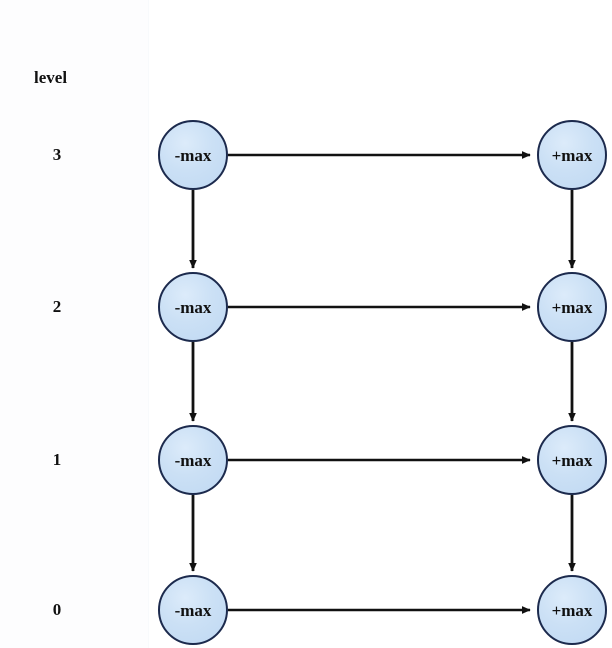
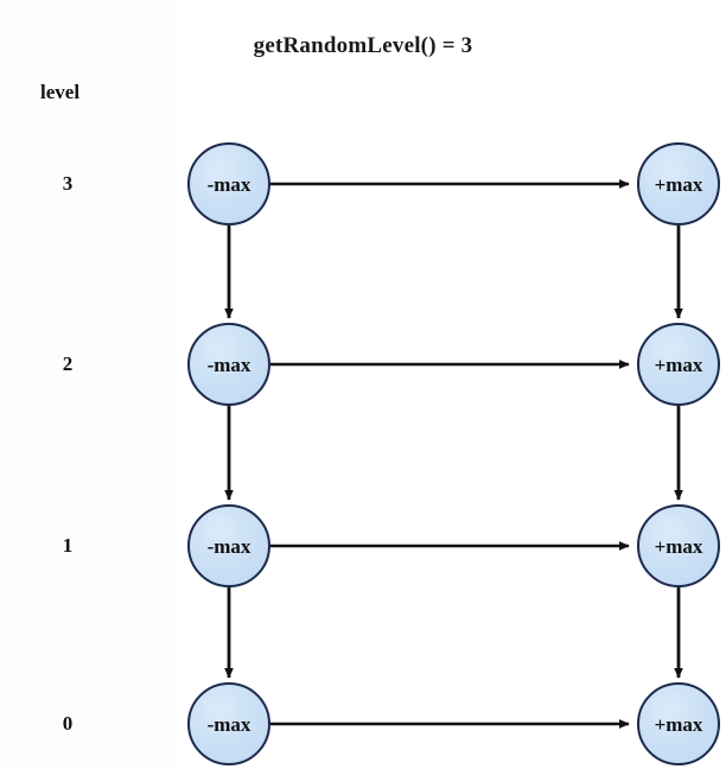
+ getRandomLevel() = 3
  level
  3
  -max
  +max
  2
  -max
  +max
  1
  -max
  +max
  0
  -max
  +max
